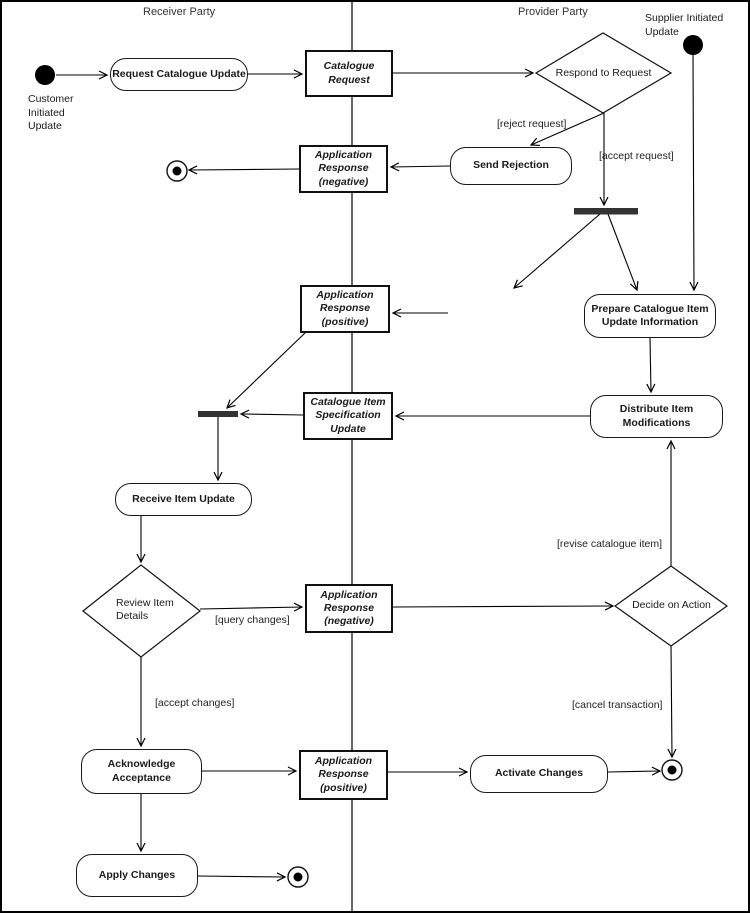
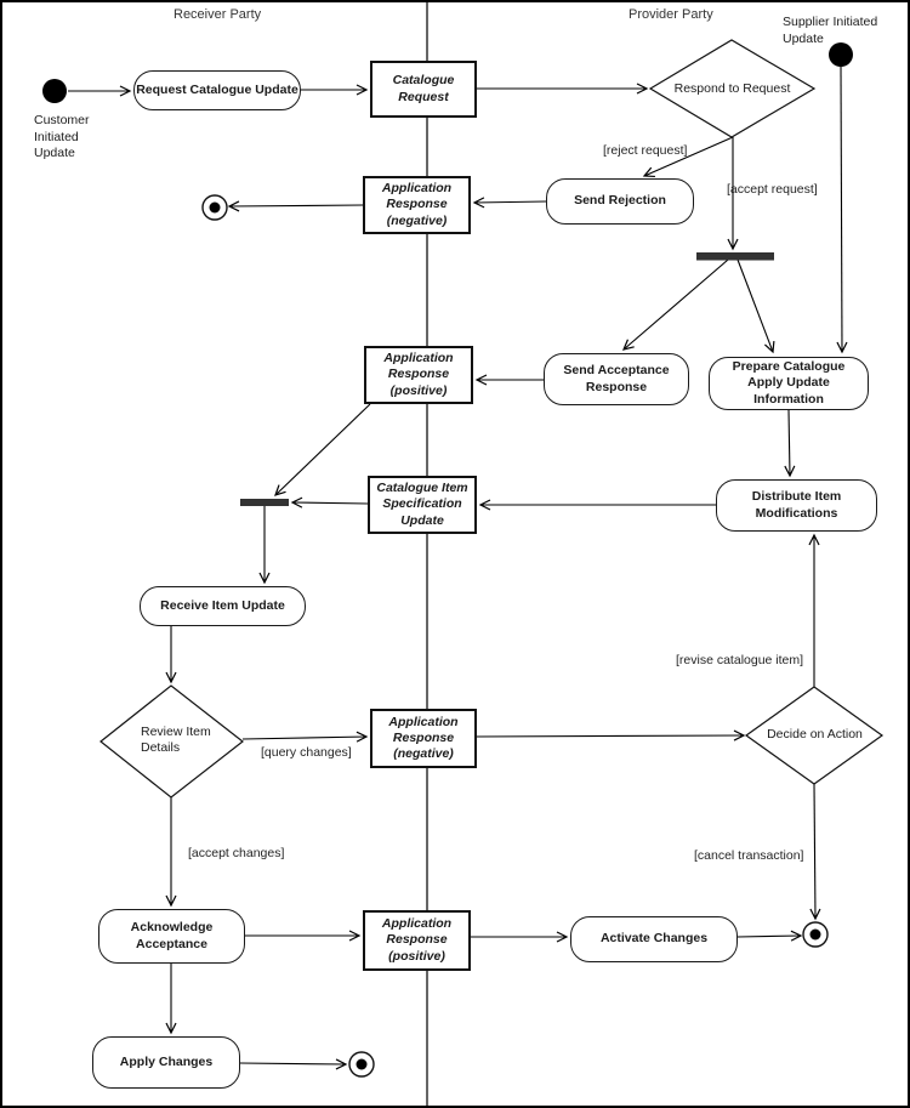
  Receiver Party
  Provider Party
  Customer Initiated Update
  Supplier Initiated Update
  Request Catalogue Update
  Send Rejection
+ Send Acceptance Response
- Prepare Catalogue Item Update Information
+ Prepare Catalogue Apply Update Information
  Distribute Item Modifications
  Receive Item Update
  Acknowledge Acceptance
  Activate Changes
  Apply Changes
  Catalogue Request
  Application Response (negative)
  Application Response (positive)
  Catalogue Item Specification Update
  Application Response (negative)
  Application Response (positive)
  Respond to Request
  Review Item Details
  Decide on Action
  [reject request]
  [accept request]
  [query changes]
  [revise catalogue item]
  [cancel transaction]
  [accept changes]
